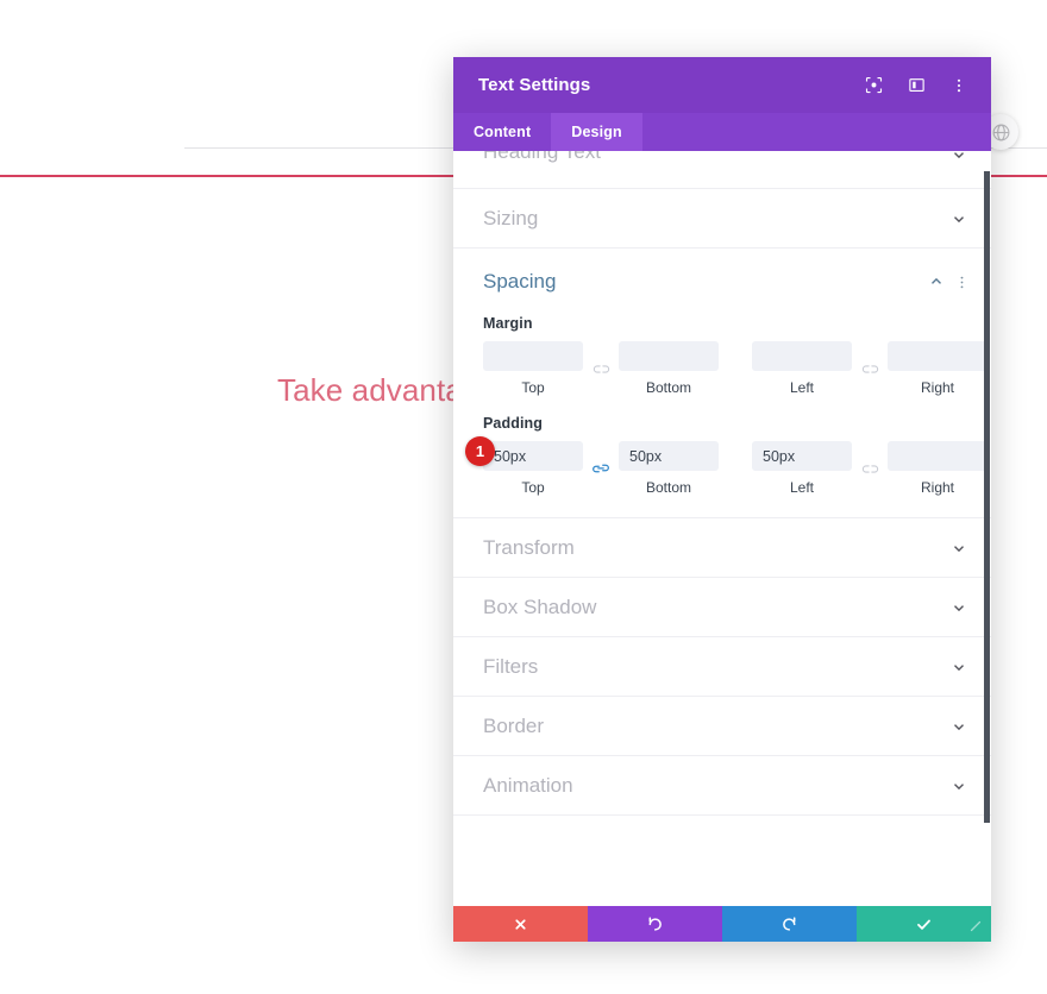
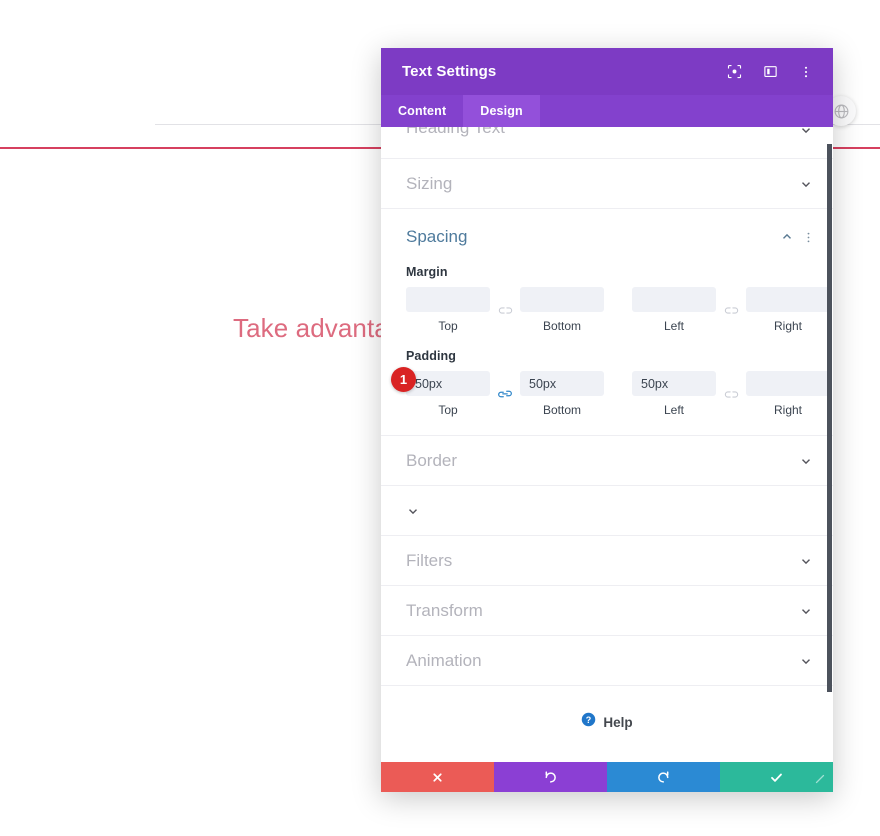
  Take advant
  Text Settings
  Content
  Design
  Heading Text
  Sizing
  Spacing
  Margin
  Top
  Bottom
  Left
  Right
  Padding
  1
  50px
  Top
  50px
  Bottom
  50px
  Left
  Right
- Transform
+ Border
- Box Shadow
  Filters
- Border
+ Transform
  Animation
+ ?
+ Help
